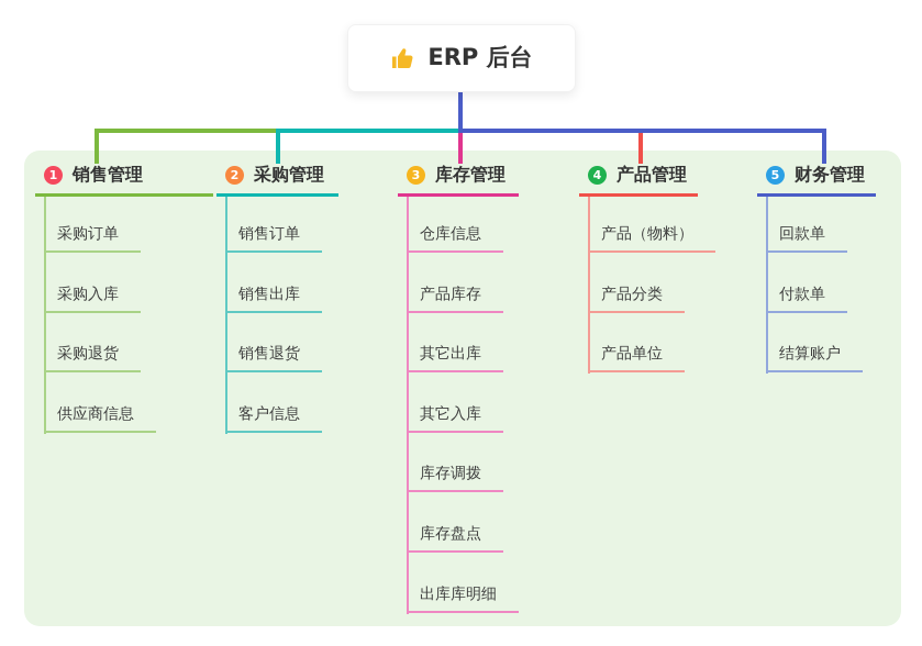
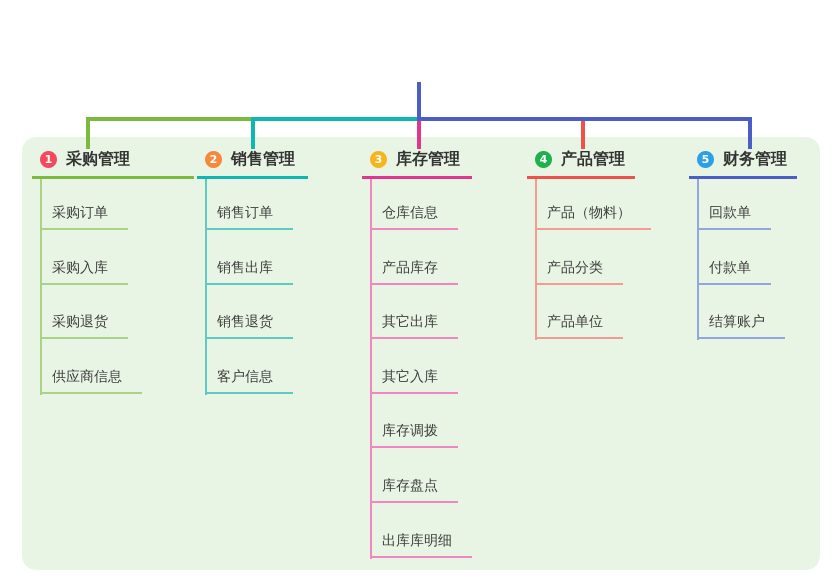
- ERP 后台
  1
- 销售管理
+ 采购管理
  采购订单
  采购入库
  采购退货
  供应商信息
  2
- 采购管理
+ 销售管理
  销售订单
  销售出库
  销售退货
  客户信息
  3
  库存管理
  仓库信息
  产品库存
  其它出库
  其它入库
  库存调拨
  库存盘点
  出库库明细
  4
  产品管理
  产品（物料）
  产品分类
  产品单位
  5
  财务管理
  回款单
  付款单
  结算账户
